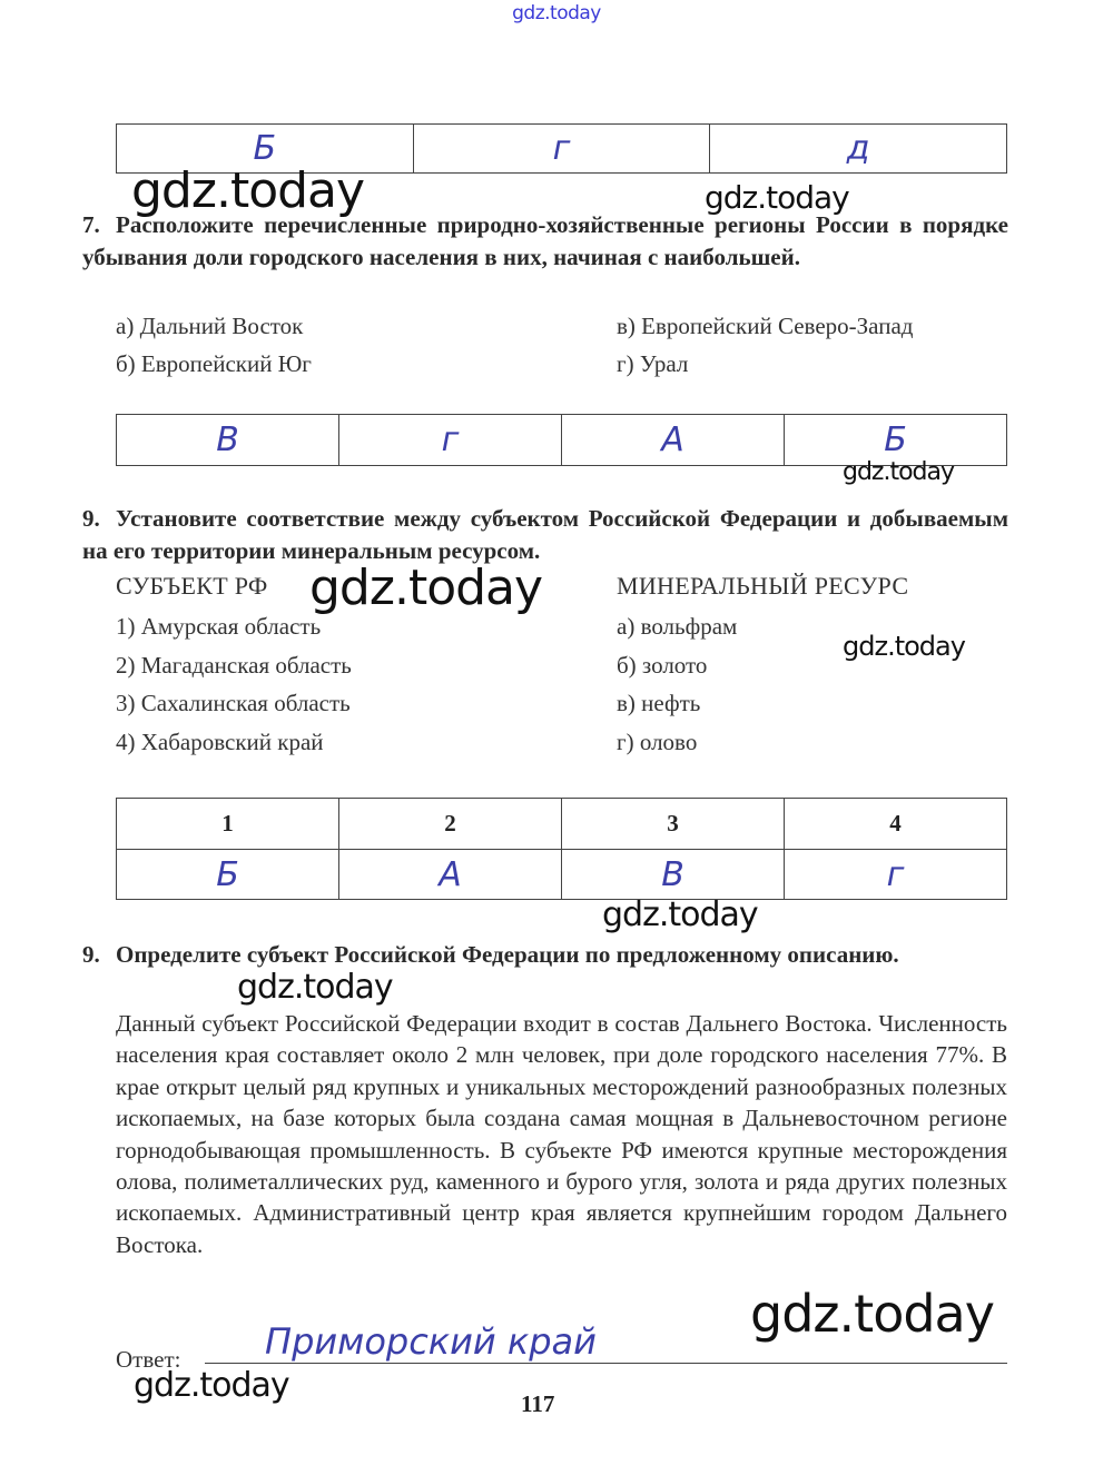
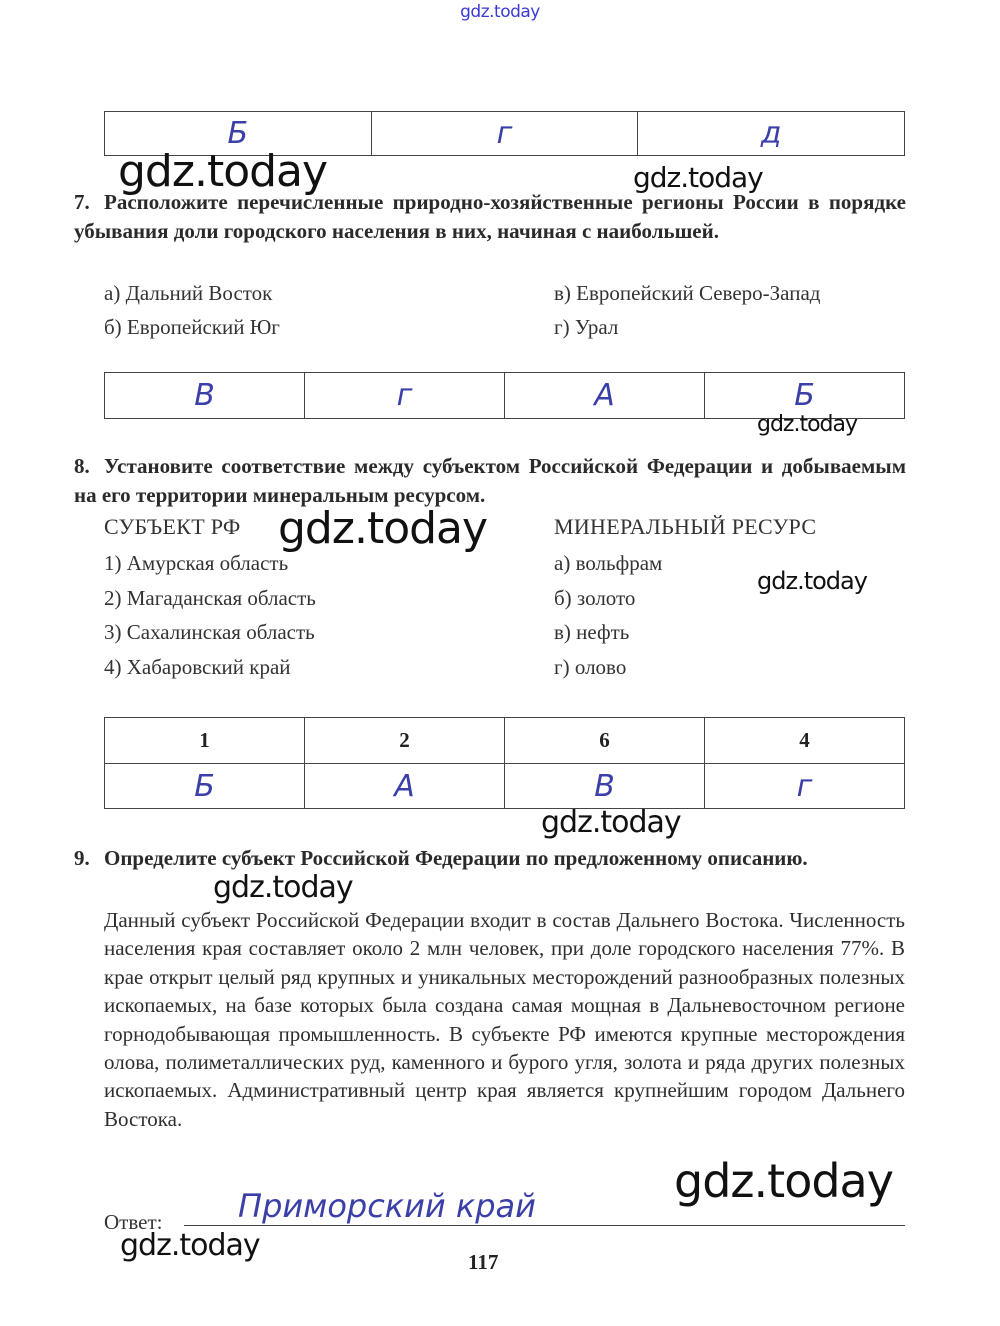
  gdz.today
  Б
  г
  д
  gdz.today
  gdz.today
  7. Расположите перечисленные природно-хозяйственные регионы России в порядке убывания доли городского населения в них, начиная с наибольшей.
  а) Дальний Восток
  б) Европейский Юг
  в) Европейский Северо-Запад
  г) Урал
  В
  г
  А
  Б
  gdz.today
- 9. Установите соответствие между субъектом Российской Федерации и добываемым на его территории минеральным ресурсом.
+ 8. Установите соответствие между субъектом Российской Федерации и добываемым на его территории минеральным ресурсом.
  СУБЪЕКТ РФ
  МИНЕРАЛЬНЫЙ РЕСУРС
  gdz.today
  1) Амурская область
  2) Магаданская область
  3) Сахалинская область
  4) Хабаровский край
  а) вольфрам
  б) золото
  в) нефть
  г) олово
  gdz.today
  1
  2
- 3
+ 6
  4
  Б
  А
  В
  г
  gdz.today
  9. Определите субъект Российской Федерации по предложенному описанию.
  gdz.today
  Данный субъект Российской Федерации входит в состав Дальнего Востока. Численность населения края составляет около 2 млн человек, при доле городского населения 77%. В крае открыт целый ряд крупных и уникальных месторождений разнообразных полезных ископаемых, на базе которых была создана самая мощная в Дальневосточном регионе горнодобывающая промышленность. В субъекте РФ имеются крупные месторождения олова, полиметаллических руд, каменного и бурого угля, золота и ряда других полезных ископаемых. Административный центр края является крупнейшим городом Дальнего Востока.
  gdz.today
  Ответ:
  Приморский край
  gdz.today
  117
